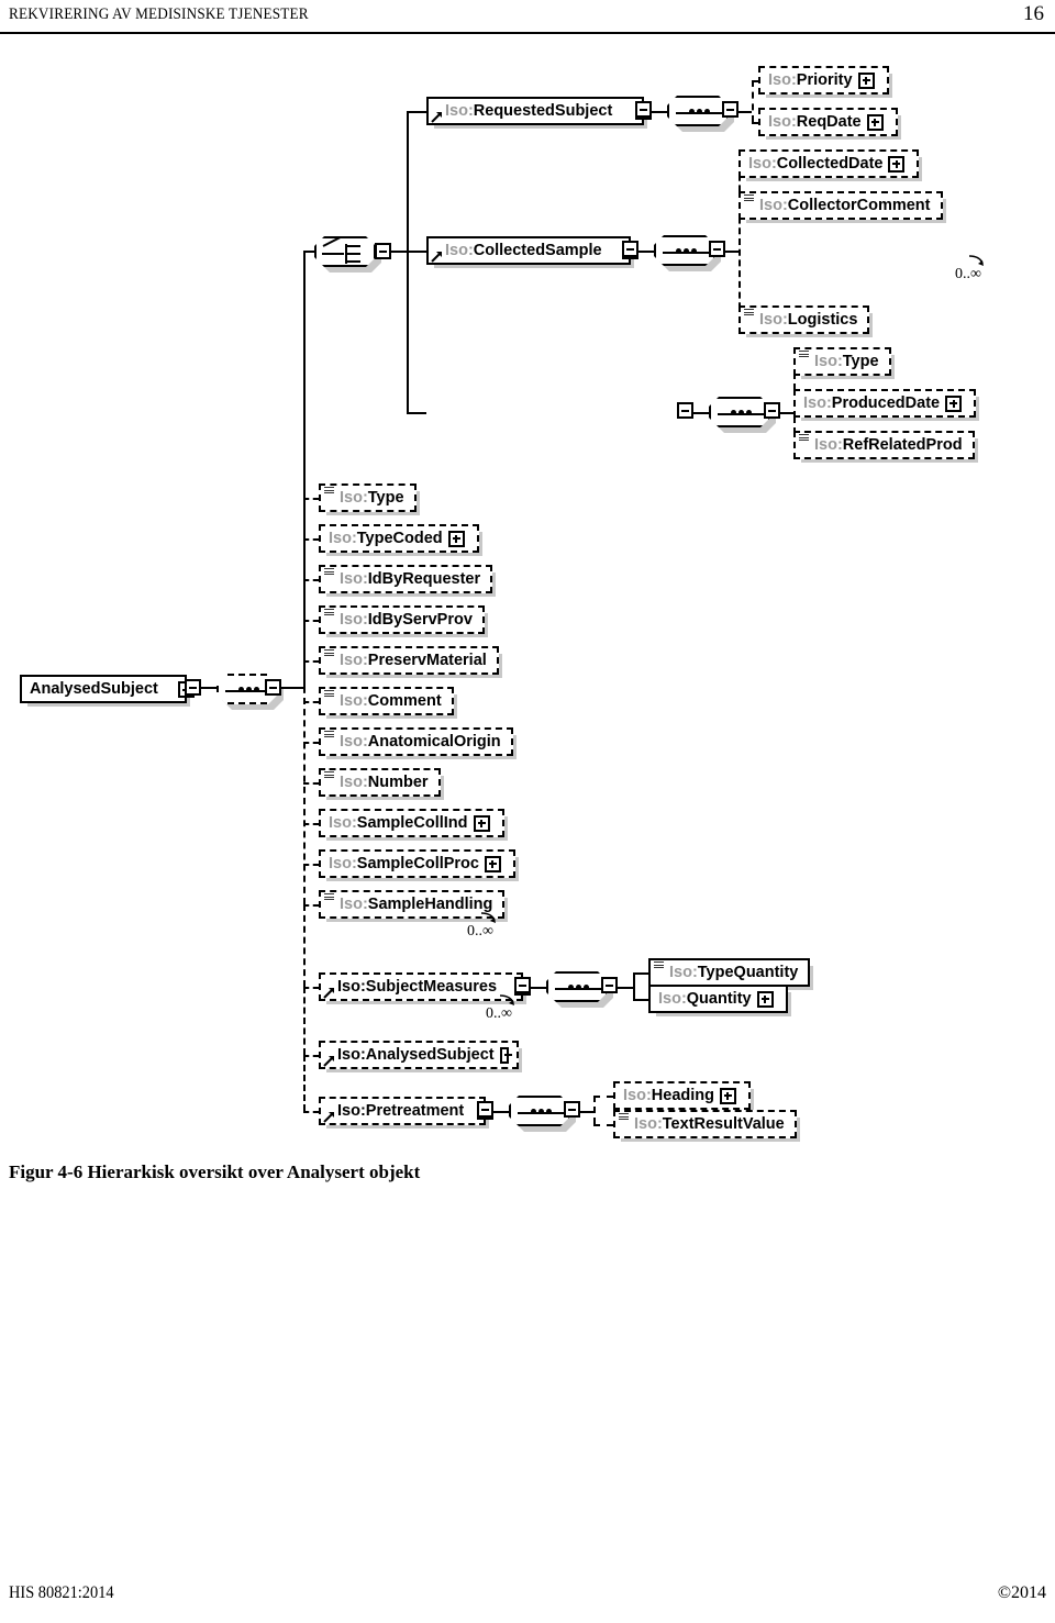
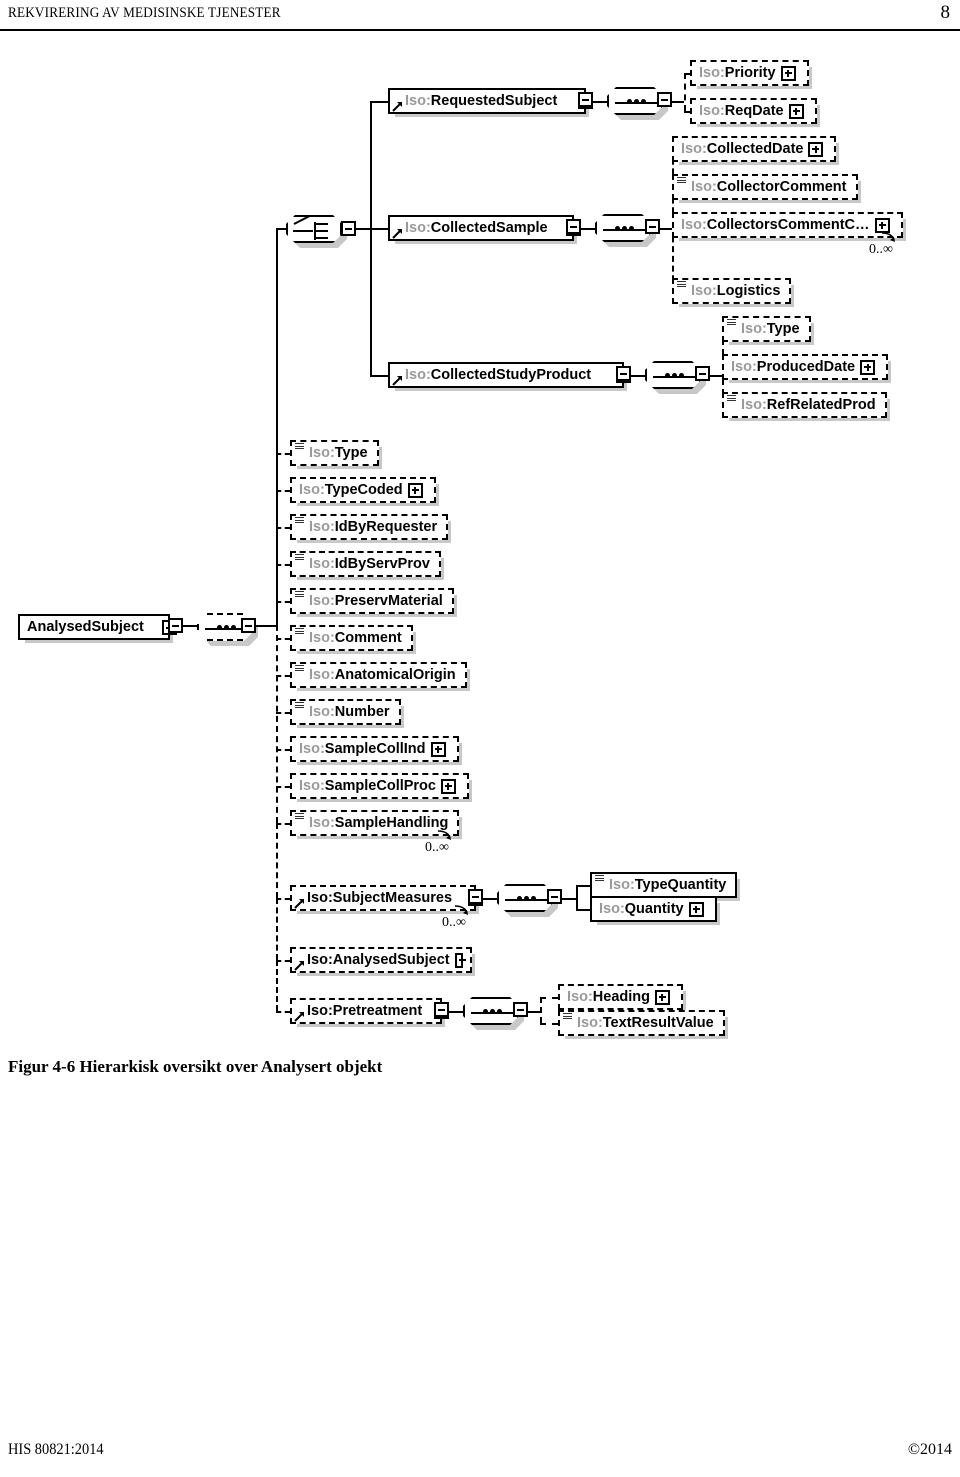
  REKVIRERING AV MEDISINSKE TJENESTER
- 16
+ 8
  AnalysedSubject
  Iso:RequestedSubject
  Iso:Priority
  Iso:ReqDate
  Iso:CollectedSample
  Iso:CollectedDate
  Iso:CollectorComment
+ Iso:CollectorsCommentC…
  0..∞
  Iso:Logistics
+ Iso:CollectedStudyProduct
  Iso:Type
  Iso:ProducedDate
  Iso:RefRelatedProd
  Iso:Type
  Iso:TypeCoded
  Iso:IdByRequester
  Iso:IdByServProv
  Iso:PreservMaterial
  Iso:Comment
  Iso:AnatomicalOrigin
  Iso:Number
  Iso:SampleCollInd
  Iso:SampleCollProc
  Iso:SampleHandling
  0..∞
  Iso:SubjectMeasures
  0..∞
  Iso:TypeQuantity
  Iso:Quantity
  Iso:AnalysedSubject
  Iso:Pretreatment
  Iso:Heading
  Iso:TextResultValue
  Figur 4-6 Hierarkisk oversikt over Analysert objekt
  HIS 80821:2014
  ©2014
